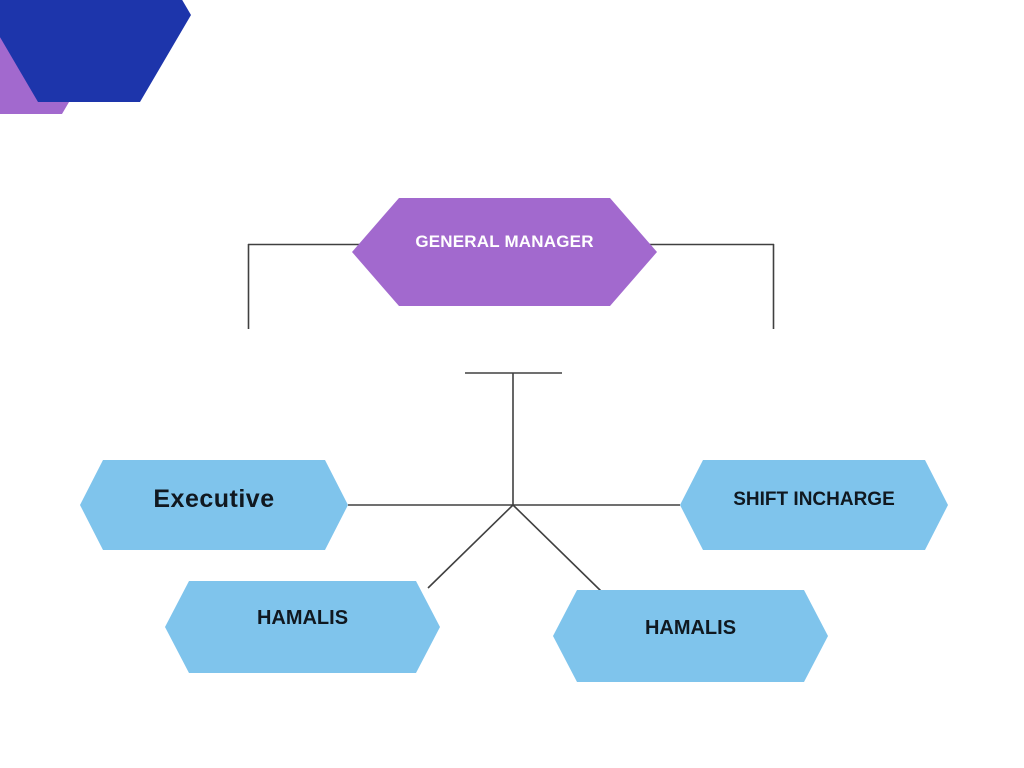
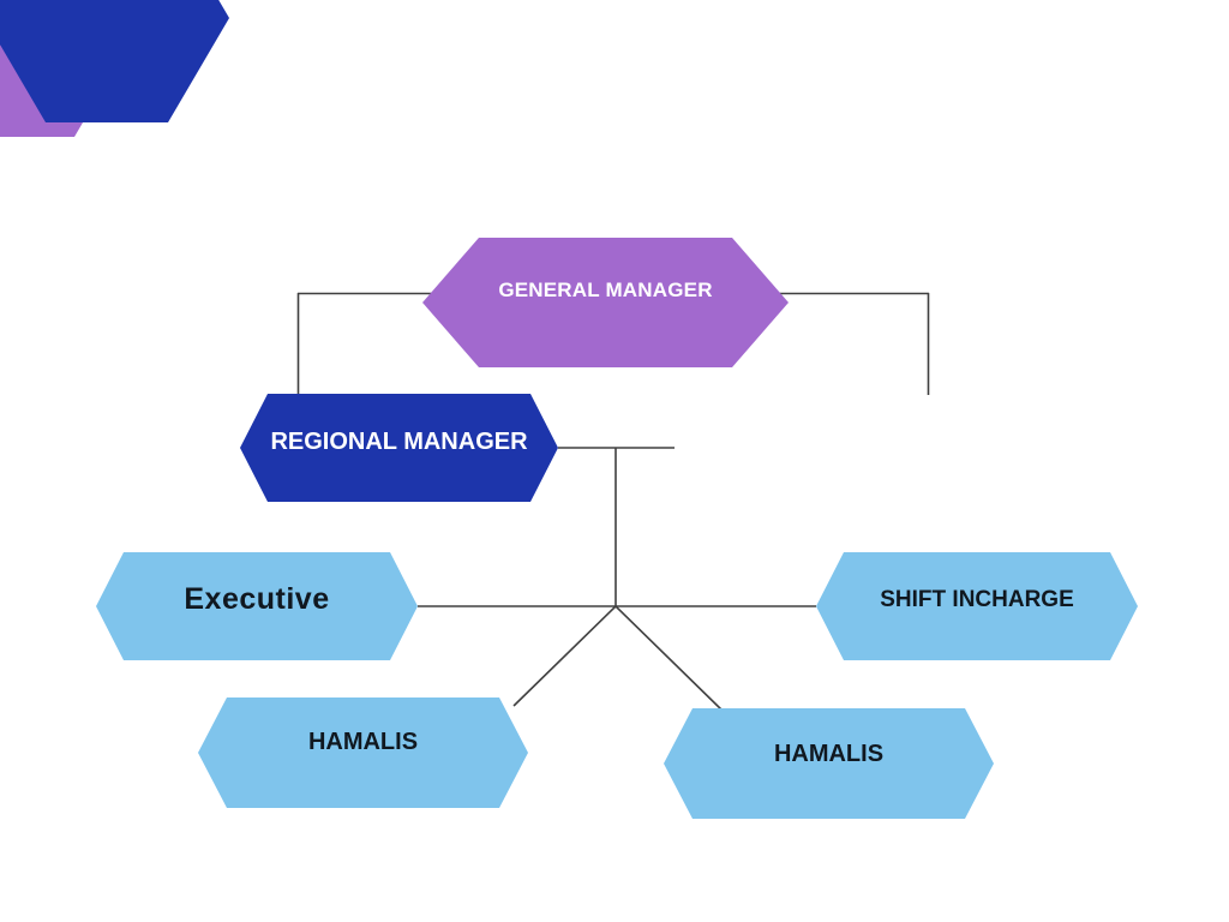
  GENERAL MANAGER
+ REGIONAL MANAGER
  Executive
  SHIFT INCHARGE
  HAMALIS
  HAMALIS
